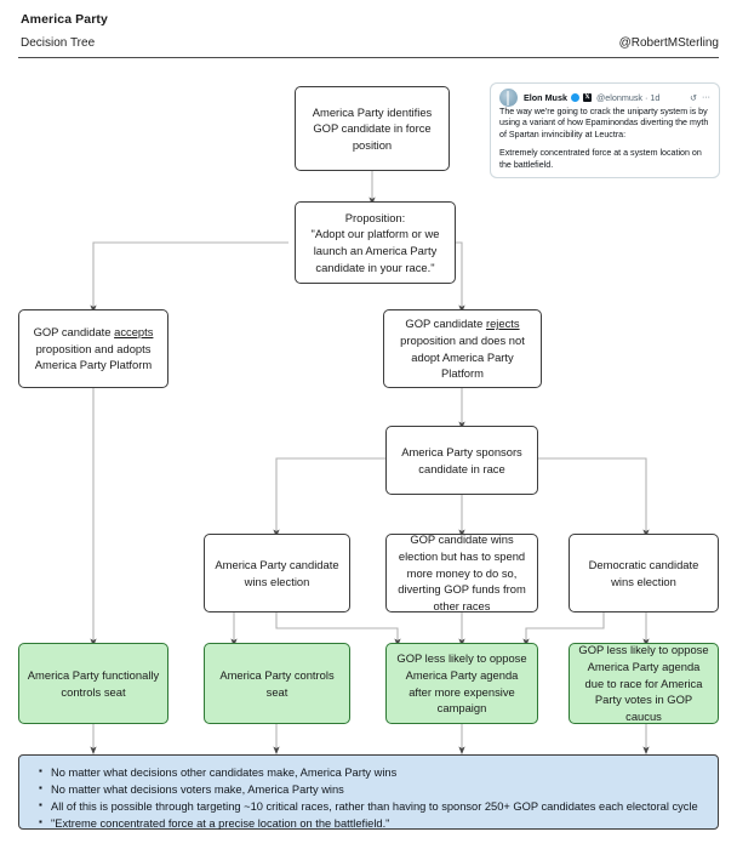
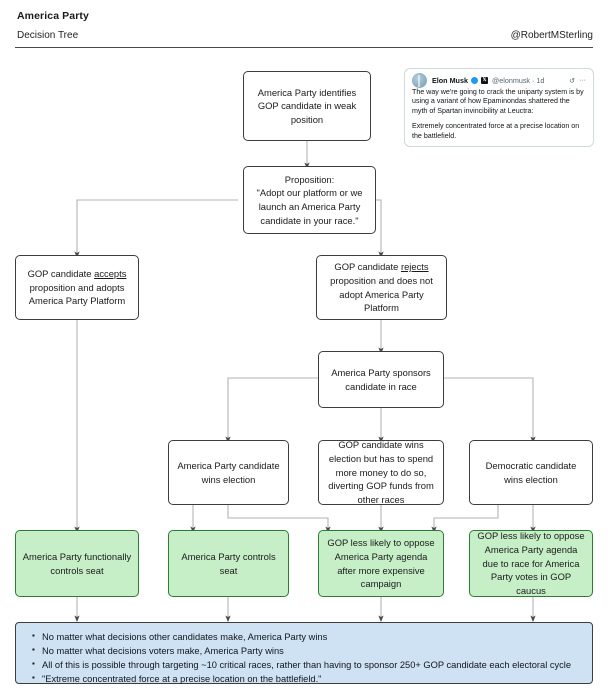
  America Party
  Decision Tree
  @RobertMSterling
- America Party identifies GOP candidate in force position
+ America Party identifies GOP candidate in weak position
  Proposition:
  "Adopt our platform or we launch an America Party candidate in your race."
  GOP candidate accepts proposition and adopts America Party Platform
  GOP candidate rejects proposition and does not adopt America Party Platform
  America Party sponsors candidate in race
  America Party candidate wins election
  GOP candidate wins election but has to spend more money to do so, diverting GOP funds from other races
  Democratic candidate wins election
  America Party functionally controls seat
  America Party controls seat
  GOP less likely to oppose America Party agenda after more expensive campaign
  GOP less likely to oppose America Party agenda due to race for America Party votes in GOP caucus
  No matter what decisions other candidates make, America Party wins
  No matter what decisions voters make, America Party wins
- All of this is possible through targeting ~10 critical races, rather than having to sponsor 250+ GOP candidates each electoral cycle
+ All of this is possible through targeting ~10 critical races, rather than having to sponsor 250+ GOP candidate each electoral cycle
  "Extreme concentrated force at a precise location on the battlefield."
  Elon Musk
  @elonmusk · 1d
- The way we're going to crack the uniparty system is by using a variant of how Epaminondas diverting the myth of Spartan invincibility at Leuctra:
+ The way we're going to crack the uniparty system is by using a variant of how Epaminondas shattered the myth of Spartan invincibility at Leuctra:
- Extremely concentrated force at a system location on the battlefield.
+ Extremely concentrated force at a precise location on the battlefield.
